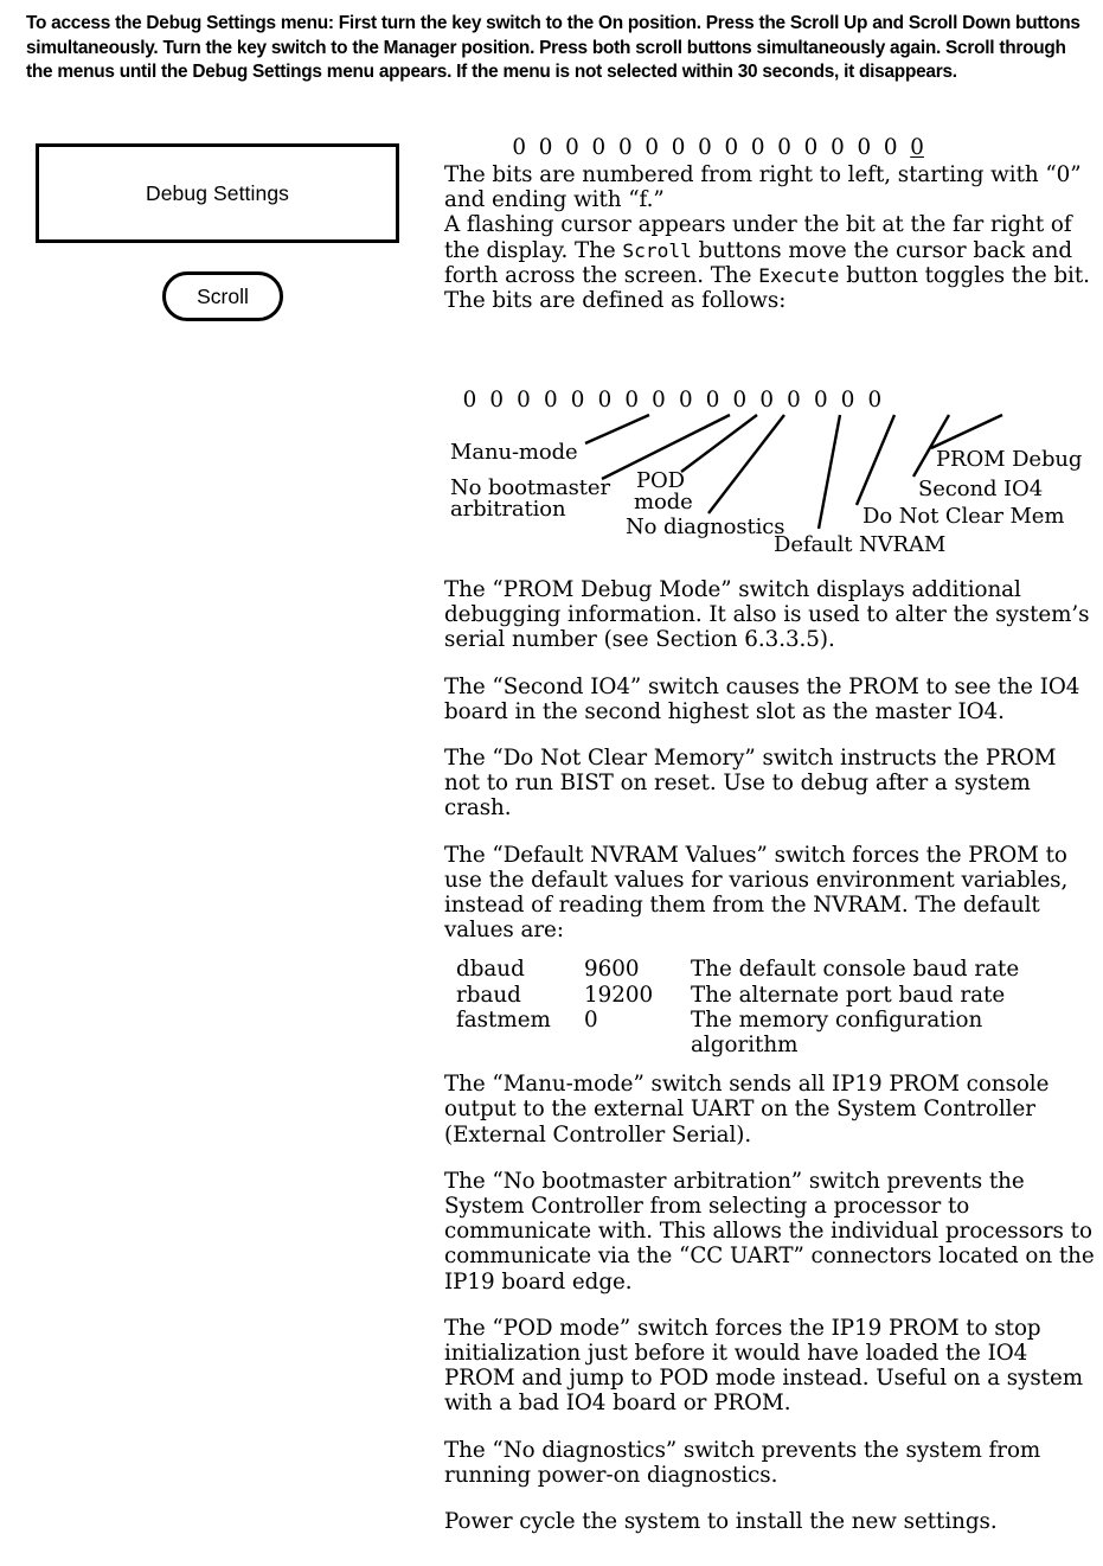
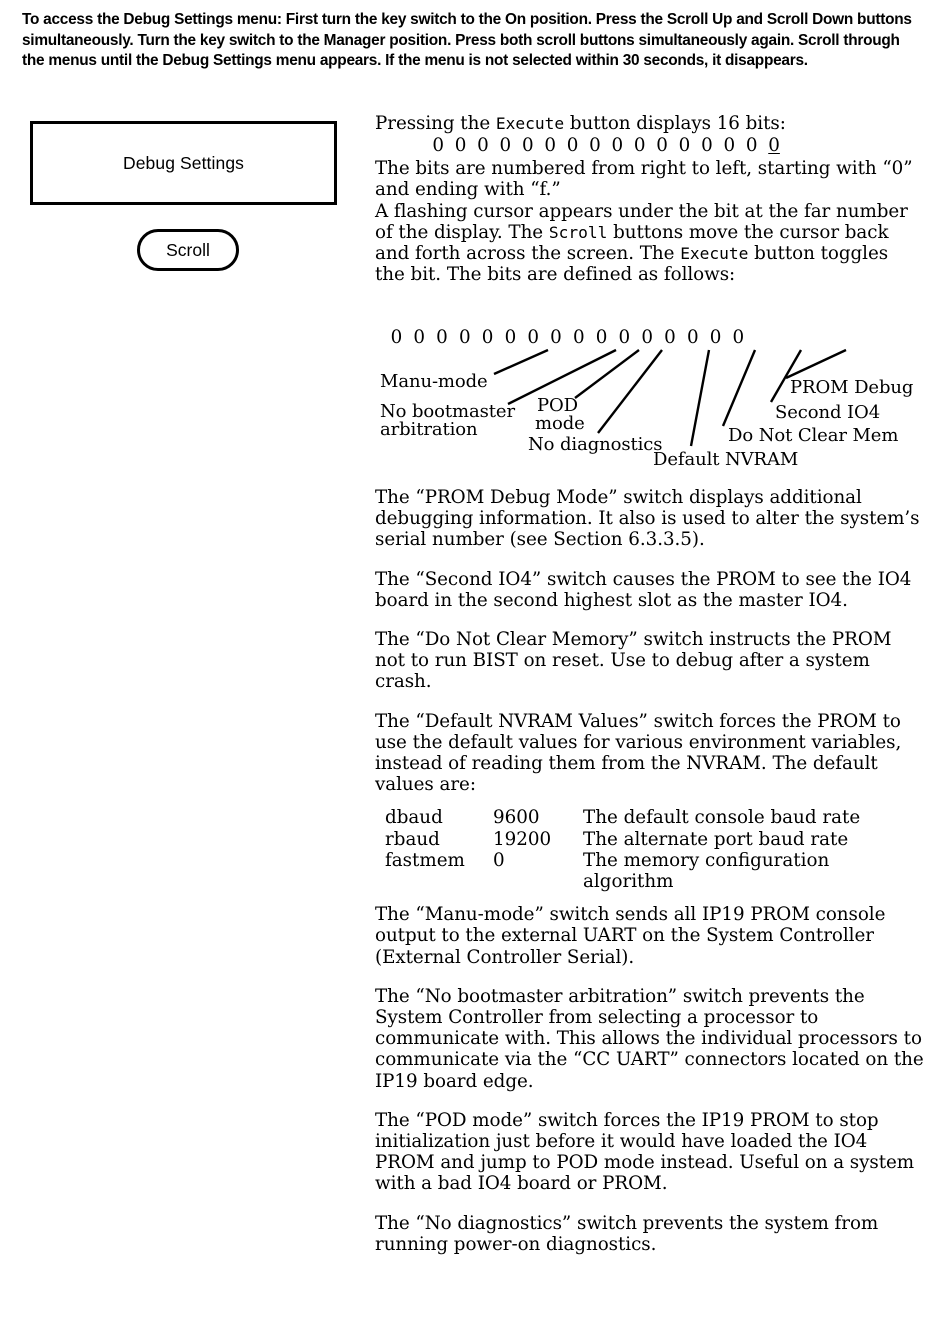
  To access the Debug Settings menu: First turn the key switch to the On position. Press the Scroll Up and Scroll Down buttons simultaneously. Turn the key switch to the Manager position. Press both scroll buttons simultaneously again. Scroll through the menus until the Debug Settings menu appears. If the menu is not selected within 30 seconds, it disappears.
  Debug Settings
  Scroll
+ Pressing the Execute button displays 16 bits:
  0 0 0 0 0 0 0 0 0 0 0 0 0 0 0 0
  The bits are numbered from right to left, starting with “0” and ending with “f.”
- A flashing cursor appears under the bit at the far right of the display. The Scroll buttons move the cursor back and forth across the screen. The Execute button toggles the bit. The bits are defined as follows:
+ A flashing cursor appears under the bit at the far number of the display. The Scroll buttons move the cursor back and forth across the screen. The Execute button toggles the bit. The bits are defined as follows:
  0 0 0 0 0 0 0 0 0 0 0 0 0 0 0 0
  Manu-mode
  No bootmaster
  arbitration
  POD
  mode
  No diagnostics
  Default NVRAM
  Do Not Clear Mem
  Second IO4
  PROM Debug
  The “PROM Debug Mode” switch displays additional debugging information. It also is used to alter the system’s serial number (see Section 6.3.3.5).
  The “Second IO4” switch causes the PROM to see the IO4 board in the second highest slot as the master IO4.
  The “Do Not Clear Memory” switch instructs the PROM not to run BIST on reset. Use to debug after a system crash.
  The “Default NVRAM Values” switch forces the PROM to use the default values for various environment variables, instead of reading them from the NVRAM. The default values are:
  dbaud	9600	The default console baud rate
  rbaud	19200	The alternate port baud rate
  fastmem	0	The memory configuration algorithm
  The “Manu-mode” switch sends all IP19 PROM console output to the external UART on the System Controller (External Controller Serial).
  The “No bootmaster arbitration” switch prevents the System Controller from selecting a processor to communicate with. This allows the individual processors to communicate via the “CC UART” connectors located on the IP19 board edge.
  The “POD mode” switch forces the IP19 PROM to stop initialization just before it would have loaded the IO4 PROM and jump to POD mode instead. Useful on a system with a bad IO4 board or PROM.
  The “No diagnostics” switch prevents the system from running power-on diagnostics.
- Power cycle the system to install the new settings.
